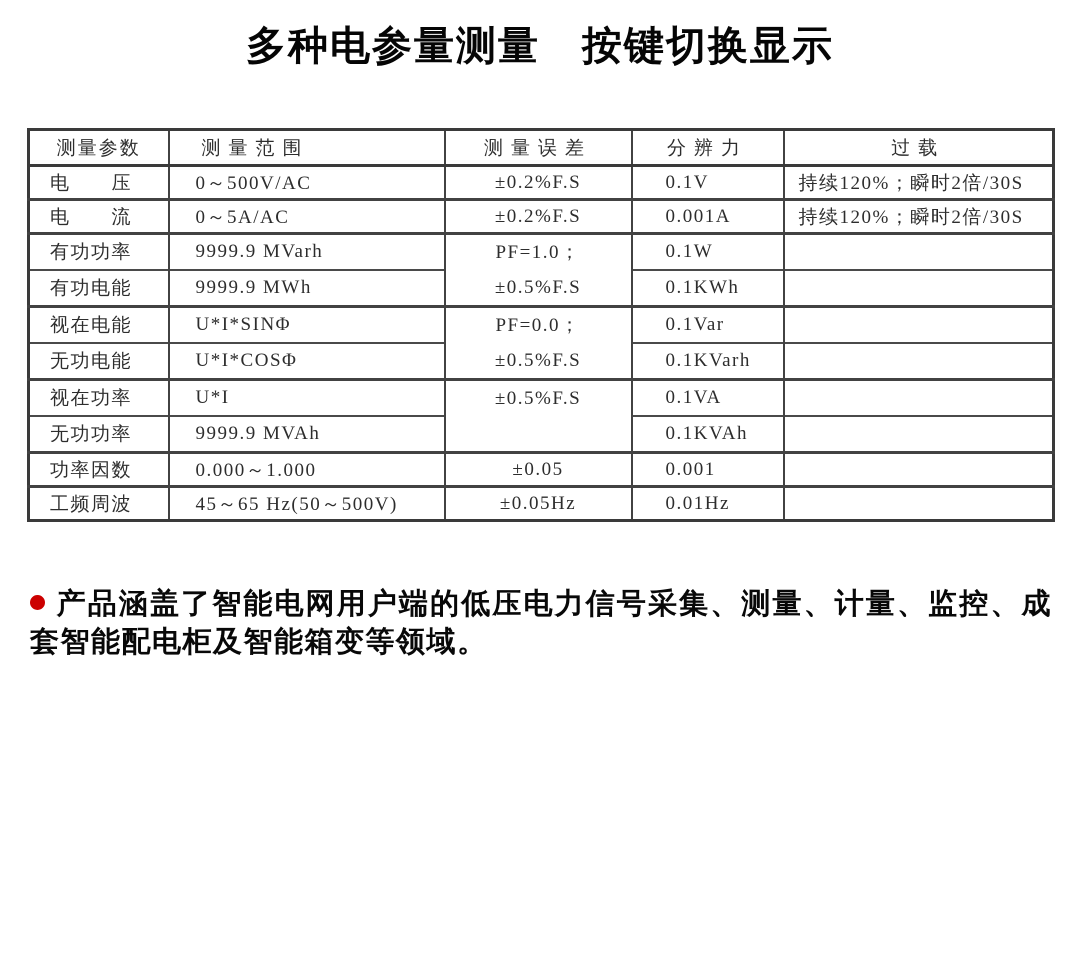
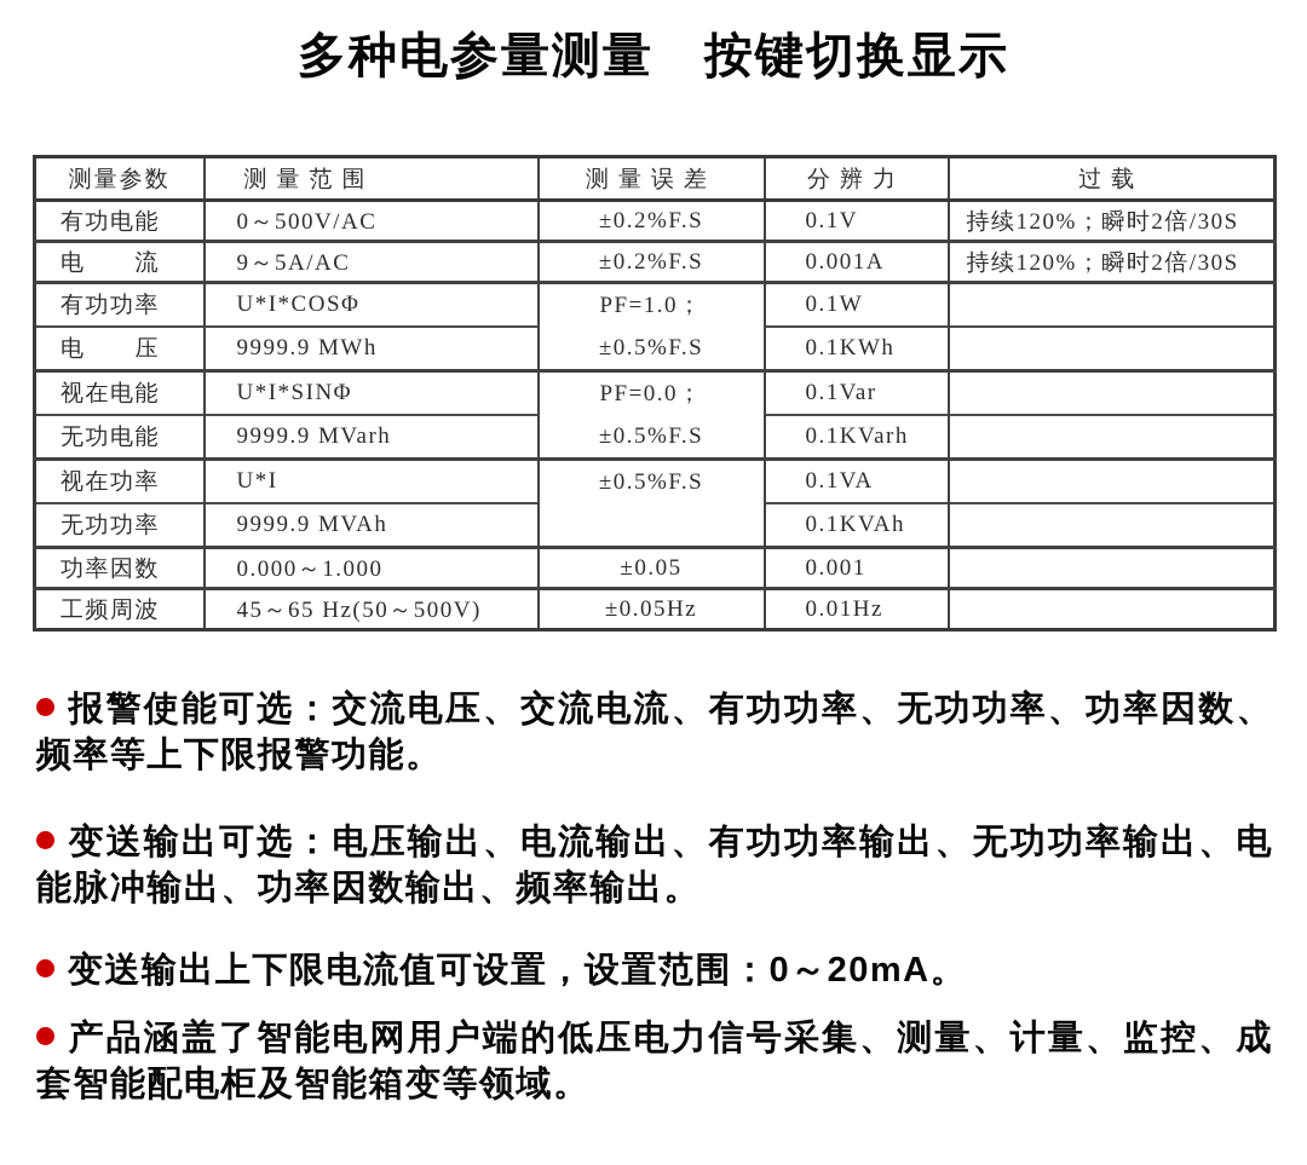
  多种电参量测量 按键切换显示
  测量参数	测量范围	测量误差	分辨力	过载
- 电 压	0～500V/AC	±0.2%F.S	0.1V	持续120%；瞬时2倍/30S
+ 有功电能	0～500V/AC	±0.2%F.S	0.1V	持续120%；瞬时2倍/30S
- 电 流	0～5A/AC	±0.2%F.S	0.001A	持续120%；瞬时2倍/30S
+ 电 流	9～5A/AC	±0.2%F.S	0.001A	持续120%；瞬时2倍/30S
- 有功功率	9999.9 MVarh	PF=1.0； ±0.5%F.S	0.1W
+ 有功功率	U*I*COSΦ	PF=1.0； ±0.5%F.S	0.1W
- 有功电能	9999.9 MWh	0.1KWh
+ 电 压	9999.9 MWh	0.1KWh
  视在电能	U*I*SINΦ	PF=0.0； ±0.5%F.S	0.1Var
- 无功电能	U*I*COSΦ	0.1KVarh
+ 无功电能	9999.9 MVarh	0.1KVarh
  视在功率	U*I	±0.5%F.S	0.1VA
  无功功率	9999.9 MVAh	0.1KVAh
  功率因数	0.000～1.000	±0.05	0.001
  工频周波	45～65 Hz(50～500V)	±0.05Hz	0.01Hz
+ 报警使能可选：交流电压、交流电流、有功功率、无功功率、功率因数、频率等上下限报警功能。
+ 变送输出可选：电压输出、电流输出、有功功率输出、无功功率输出、电能脉冲输出、功率因数输出、频率输出。
+ 变送输出上下限电流值可设置，设置范围：0～20mA。
  产品涵盖了智能电网用户端的低压电力信号采集、测量、计量、监控、成套智能配电柜及智能箱变等领域。
